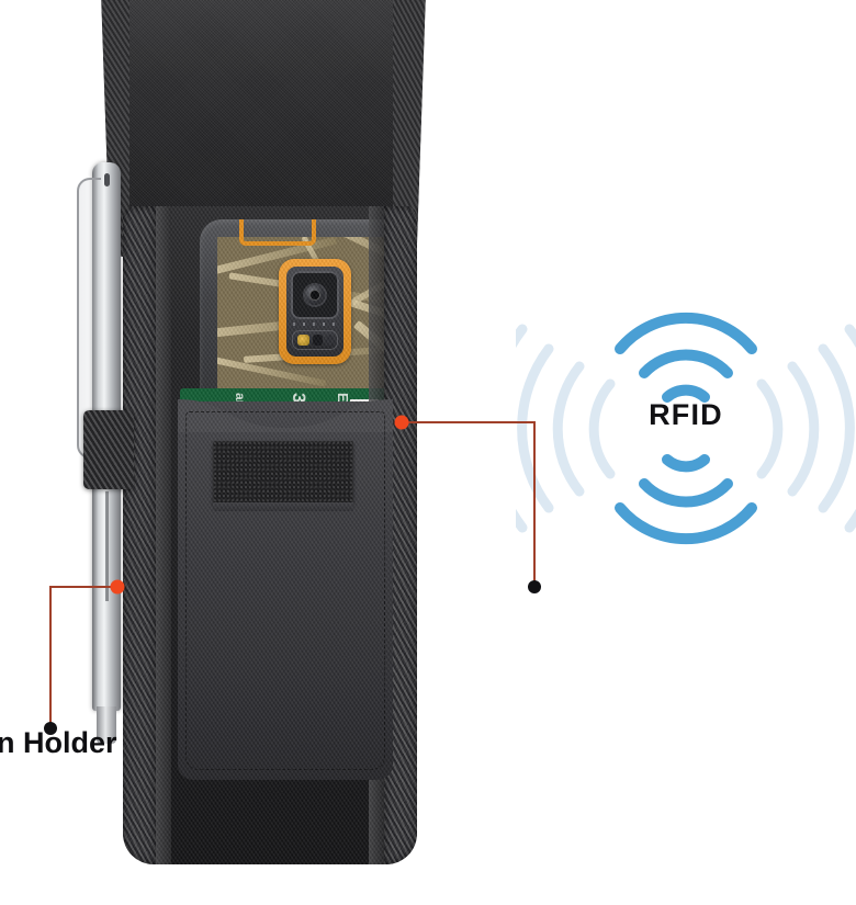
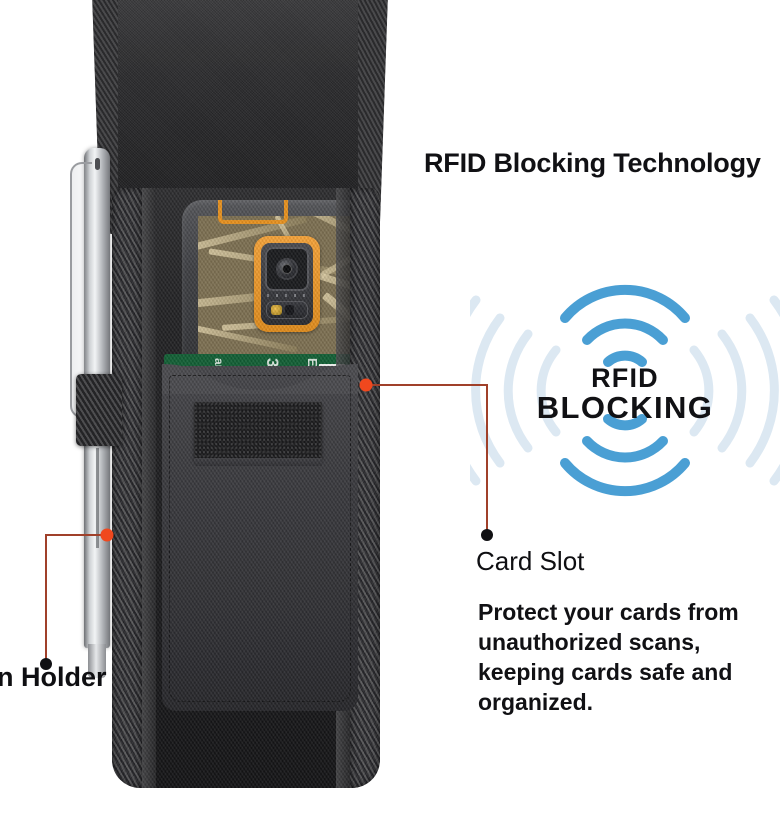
  RFID
+ BLOCKING
+ RFID Blocking Technology
+ Card Slot
+ Protect your cards from unauthorized scans, keeping cards safe and organized.
  n Holder
